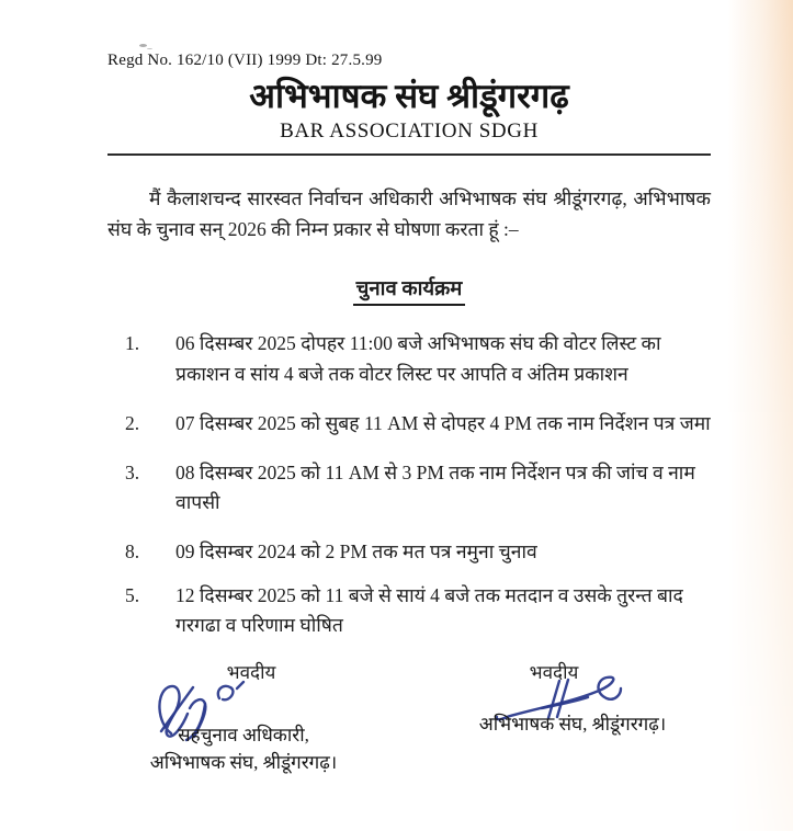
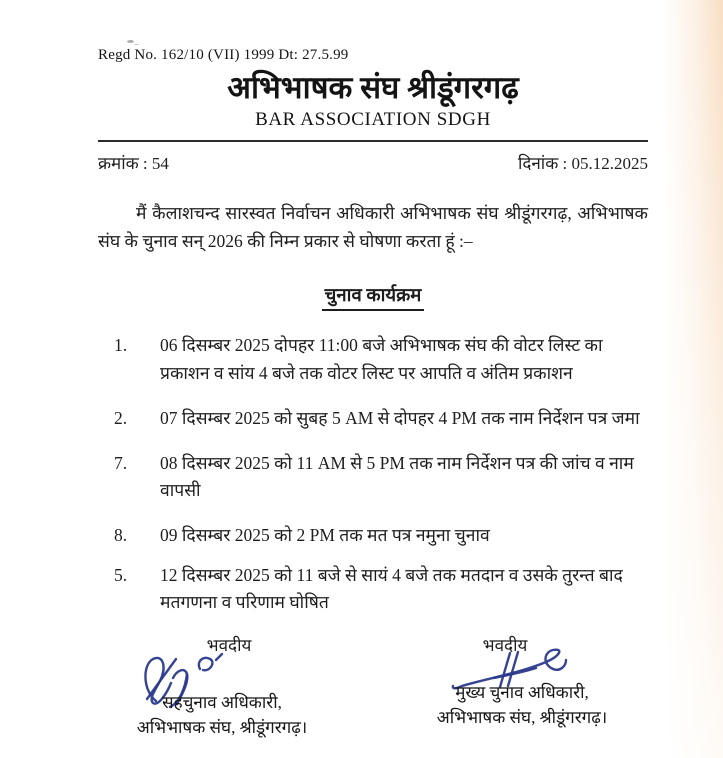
  Regd No. 162/10 (VII) 1999 Dt: 27.5.99
  अभिभाषक संघ श्रीडूंगरगढ़
  BAR ASSOCIATION SDGH
+ क्रमांक : 54
+ दिनांक : 05.12.2025
  मैं कैलाशचन्द सारस्वत निर्वाचन अधिकारी अभिभाषक संघ श्रीडूंगरगढ़, अभिभाषक संघ के चुनाव सन् 2026 की निम्न प्रकार से घोषणा करता हूं :–
  चुनाव कार्यक्रम
  1.
  06 दिसम्बर 2025 दोपहर 11:00 बजे अभिभाषक संघ की वोटर लिस्ट का प्रकाशन व सांय 4 बजे तक वोटर लिस्ट पर आपति व अंतिम प्रकाशन
  2.
- 07 दिसम्बर 2025 को सुबह 11 AM से दोपहर 4 PM तक नाम निर्देशन पत्र जमा
+ 07 दिसम्बर 2025 को सुबह 5 AM से दोपहर 4 PM तक नाम निर्देशन पत्र जमा
- 3.
+ 7.
- 08 दिसम्बर 2025 को 11 AM से 3 PM तक नाम निर्देशन पत्र की जांच व नाम वापसी
+ 08 दिसम्बर 2025 को 11 AM से 5 PM तक नाम निर्देशन पत्र की जांच व नाम वापसी
  8.
- 09 दिसम्बर 2024 को 2 PM तक मत पत्र नमुना चुनाव
+ 09 दिसम्बर 2025 को 2 PM तक मत पत्र नमुना चुनाव
  5.
- 12 दिसम्बर 2025 को 11 बजे से सायं 4 बजे तक मतदान व उसके तुरन्त बाद गरगढा व परिणाम घोषित
+ 12 दिसम्बर 2025 को 11 बजे से सायं 4 बजे तक मतदान व उसके तुरन्त बाद मतगणना व परिणाम घोषित
  भवदीय
  सहचुनाव अधिकारी,
  अभिभाषक संघ, श्रीडूंगरगढ़।
  भवदीय
+ मुख्य चुनाव अधिकारी,
  अभिभाषक संघ, श्रीडूंगरगढ़।
